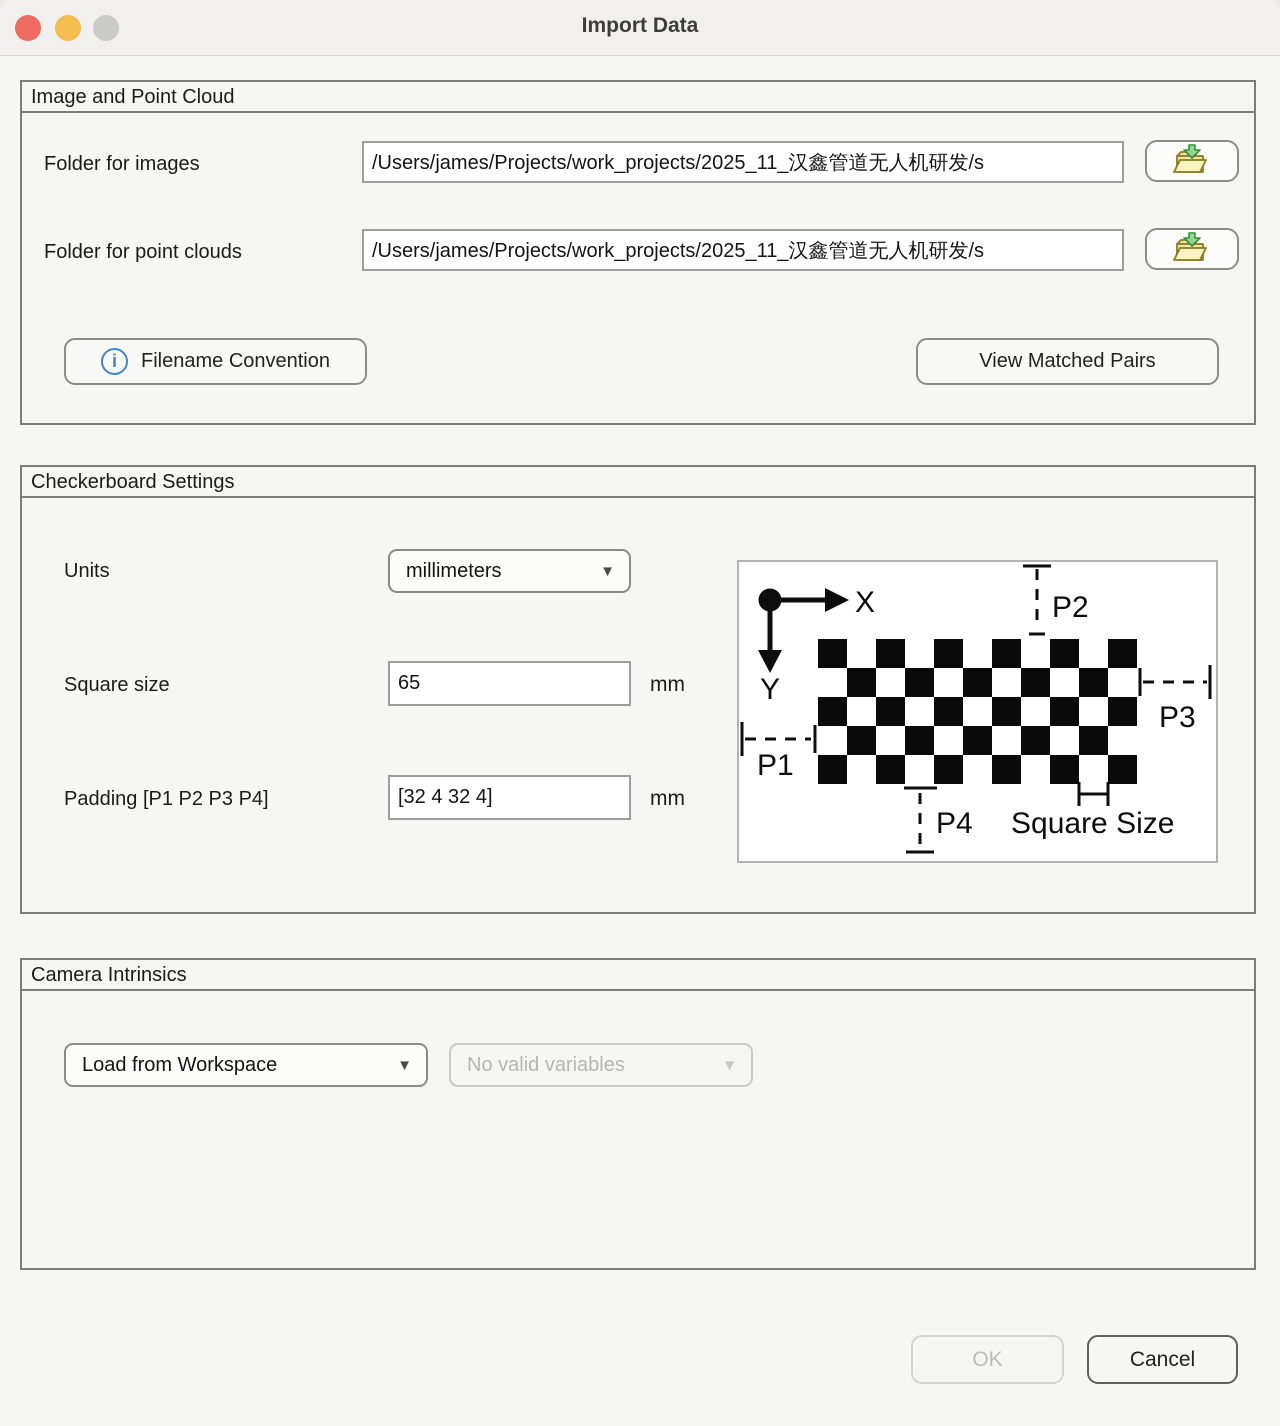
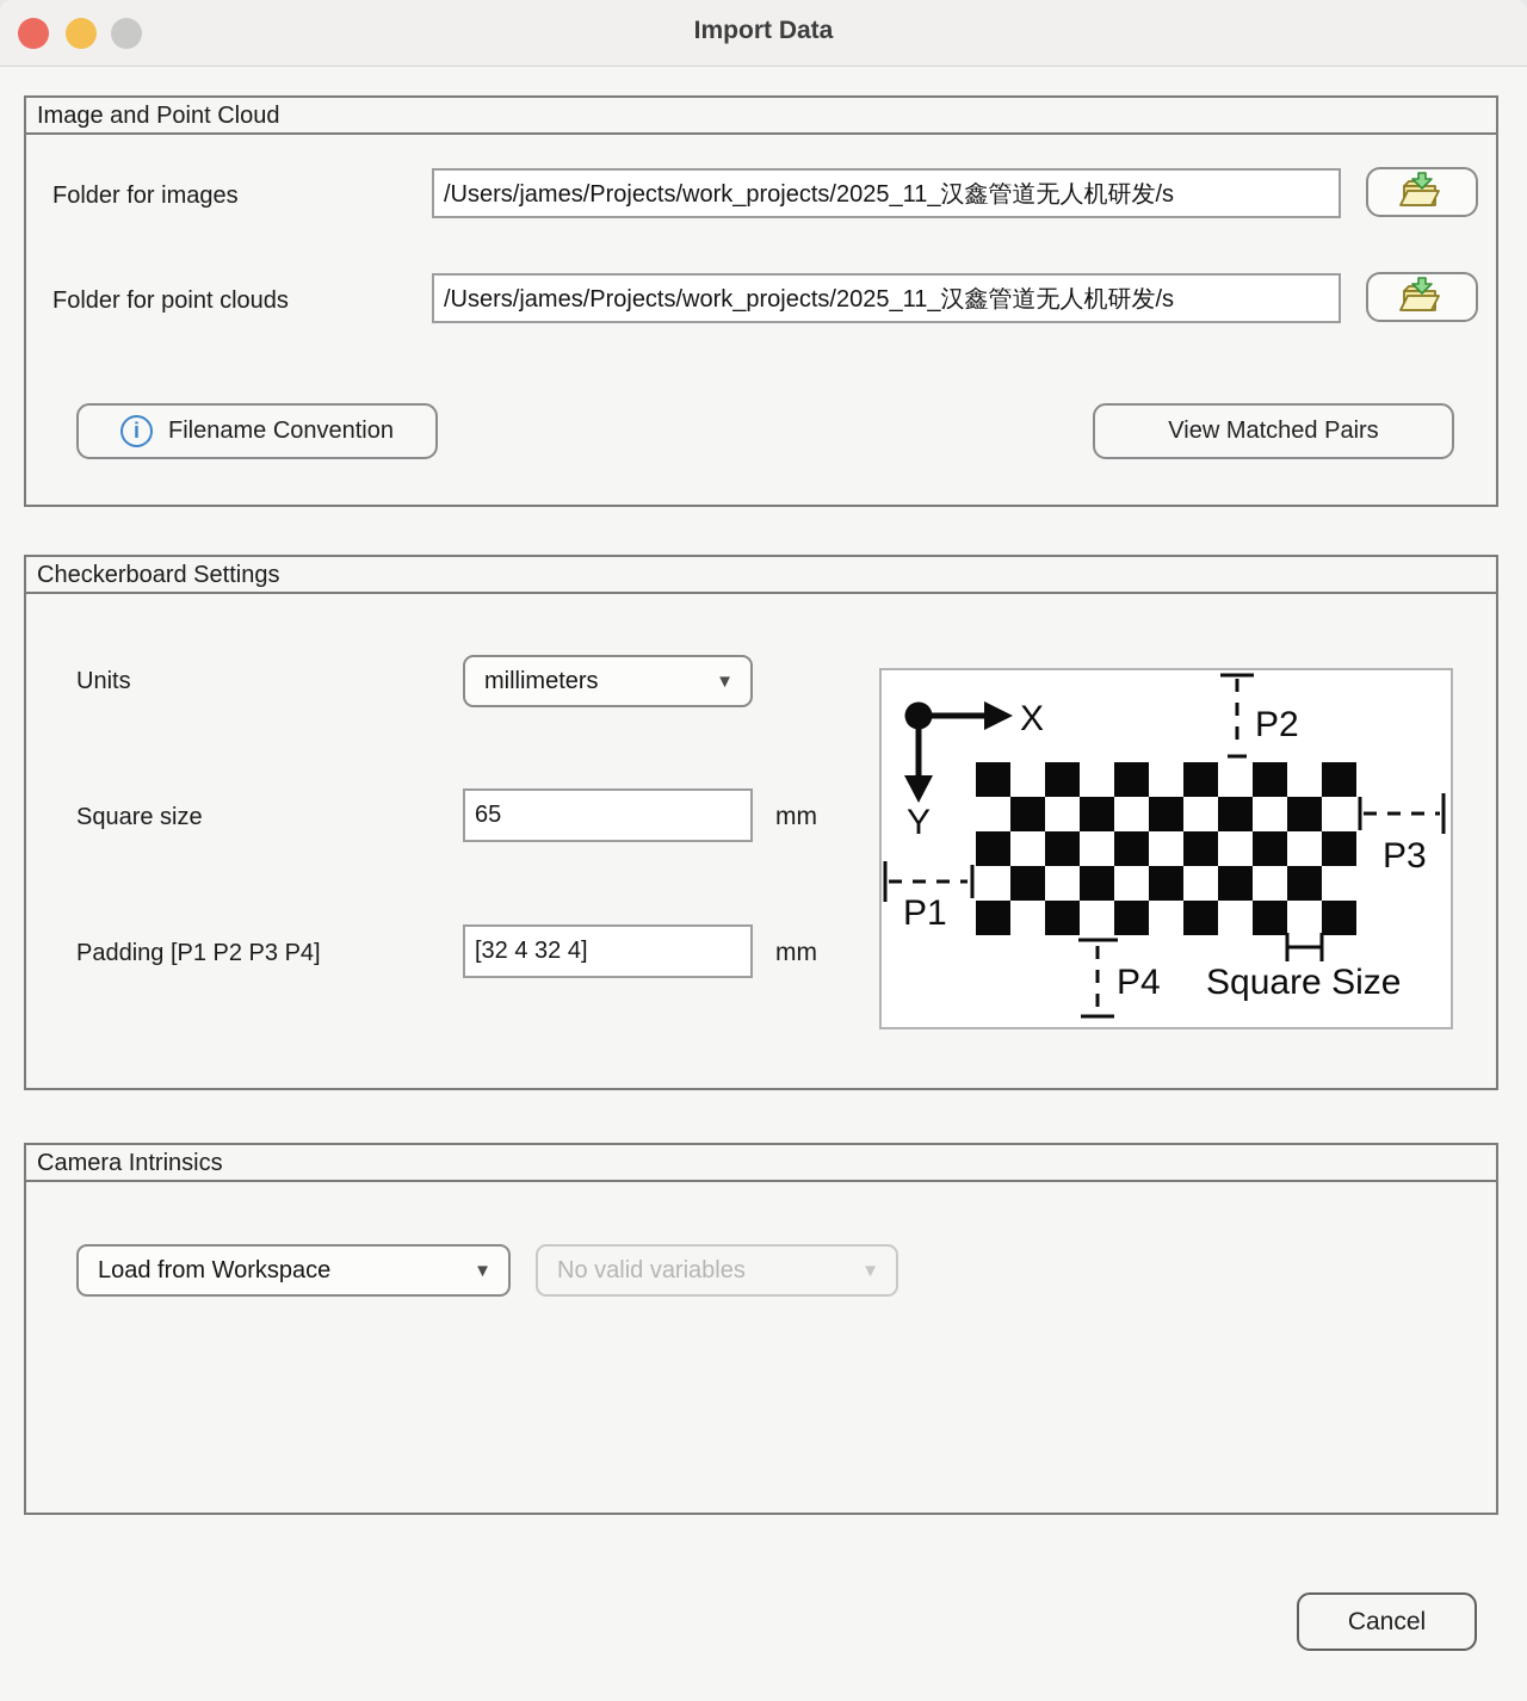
  Import Data
  Image and Point Cloud
  Folder for images
  /Users/james/Projects/work_projects/2025_11_汉鑫管道无人机研发/s
  Folder for point clouds
  /Users/james/Projects/work_projects/2025_11_汉鑫管道无人机研发/s
  i
  Filename Convention
  View Matched Pairs
  Checkerboard Settings
  Units
  millimeters
  ▼
  Square size
  65
  mm
  Padding [P1 P2 P3 P4]
  [32 4 32 4]
  mm
  X
  Y
  P2
  P3
  P1
  P4
  Square Size
  Camera Intrinsics
  Load from Workspace
  ▼
  No valid variables
  ▼
- OK
  Cancel
